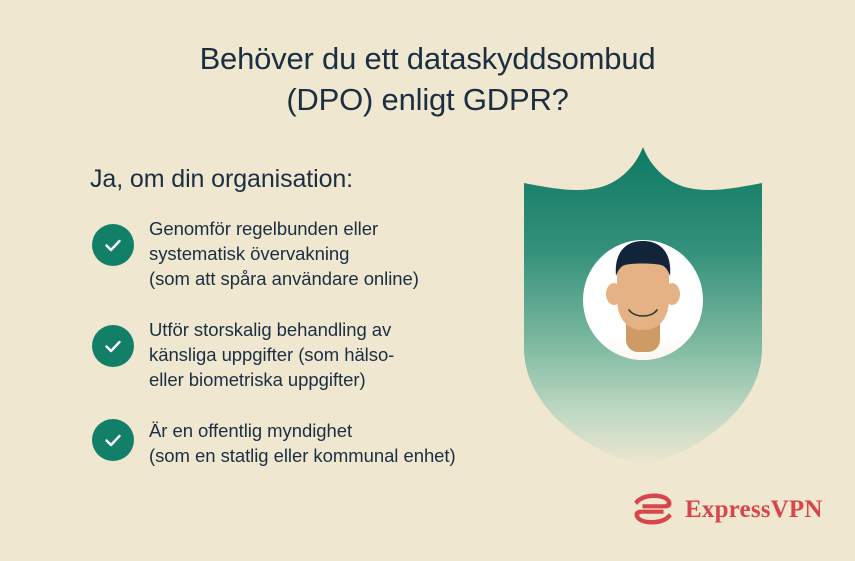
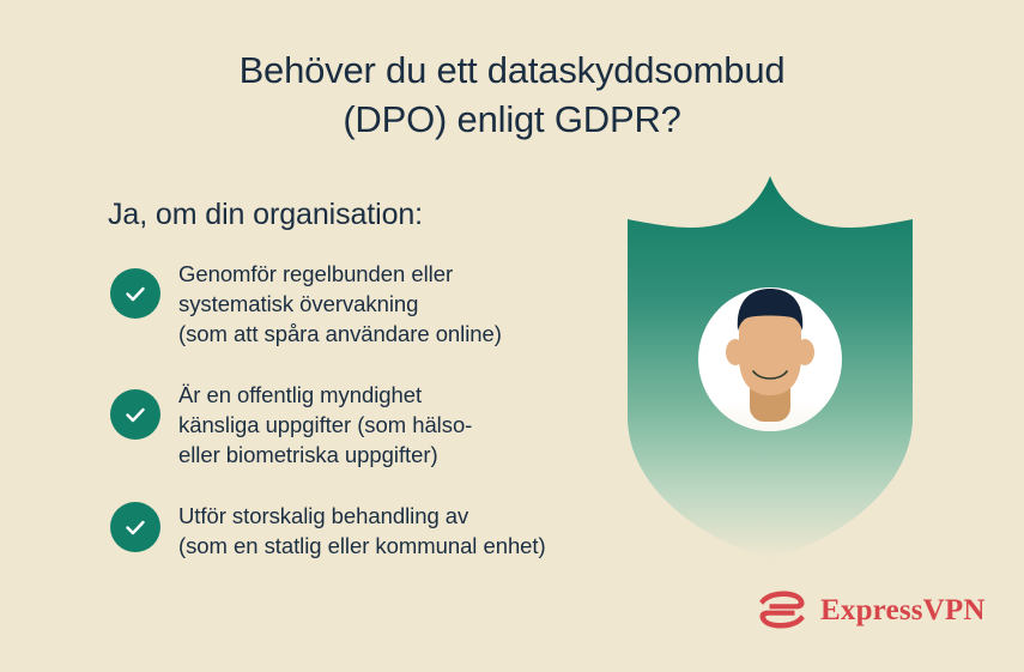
  Behöver du ett dataskyddsombud
  (DPO) enligt GDPR?
  Ja, om din organisation:
  Genomför regelbunden eller
  systematisk övervakning
  (som att spåra användare online)
- Utför storskalig behandling av
+ Är en offentlig myndighet
  känsliga uppgifter (som hälso-
  eller biometriska uppgifter)
- Är en offentlig myndighet
+ Utför storskalig behandling av
  (som en statlig eller kommunal enhet)
  ExpressVPN
